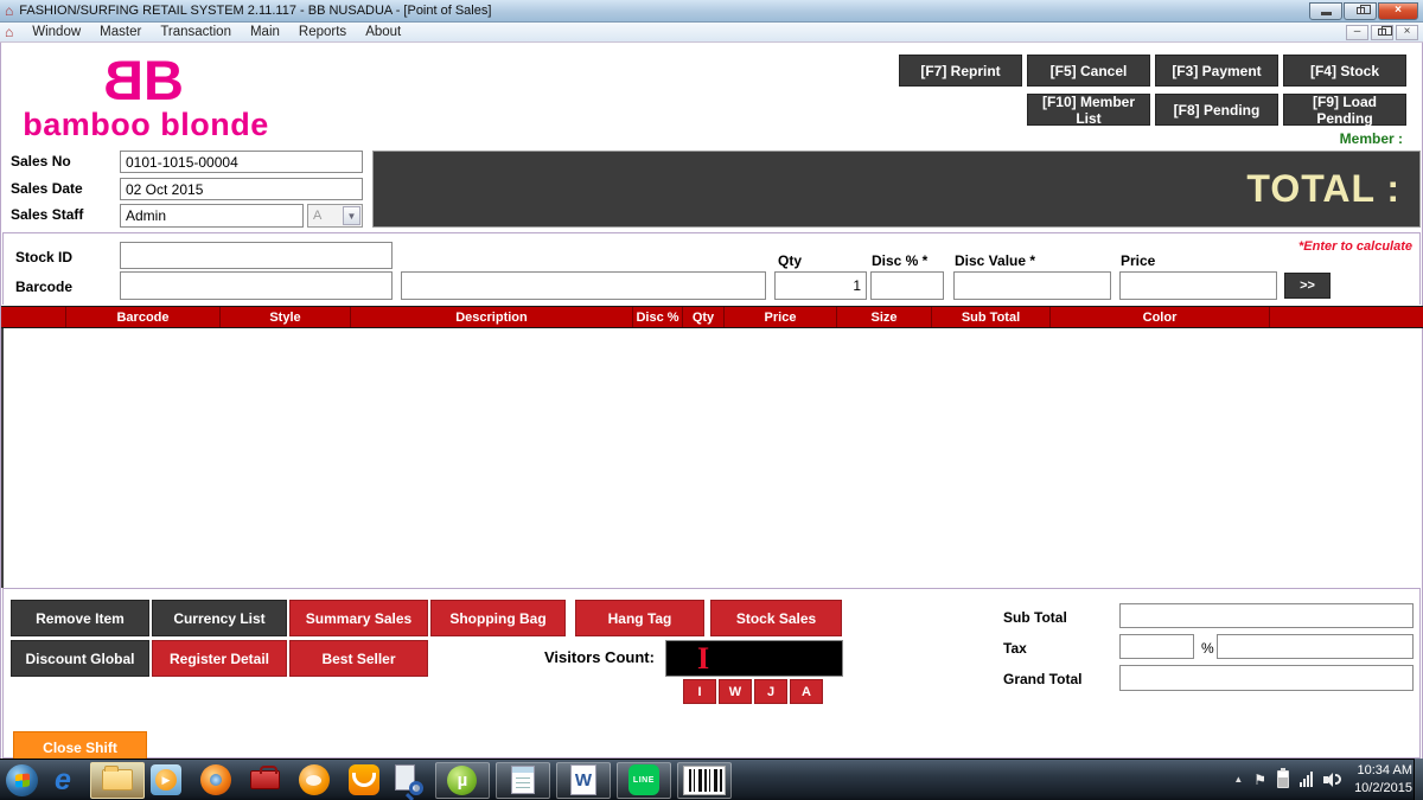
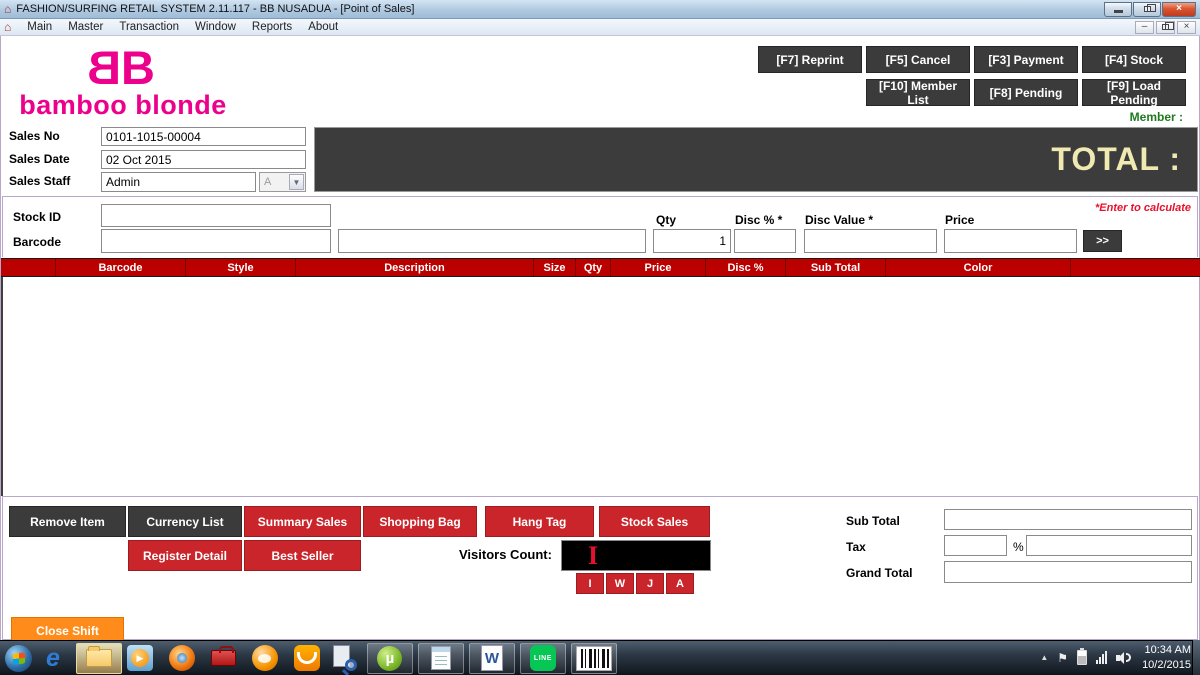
  ⌂
  FASHION/SURFING RETAIL SYSTEM 2.11.117 - BB NUSADUA - [Point of Sales]
  ×
  ⌂
- Window
+ Main
  Master
  Transaction
- Main
+ Window
  Reports
  About
  –
  ×
  bamboo blonde
  [F7] Reprint
  [F5] Cancel
  [F3] Payment
  [F4] Stock
  [F10] Member List
  [F8] Pending
  [F9] Load Pending
  Member :
  Sales No
  0101-1015-00004
  Sales Date
  02 Oct 2015
  Sales Staff
  Admin
  A
  ▼
  TOTAL :
  Stock ID
  Barcode
  Qty
  1
  Disc % *
  Disc Value *
  Price
  >>
  *Enter to calculate
  Barcode
  Style
  Description
- Disc %
+ Size
  Qty
  Price
- Size
+ Disc %
  Sub Total
  Color
  Remove Item
  Currency List
  Summary Sales
  Shopping Bag
  Hang Tag
  Stock Sales
- Discount Global
  Register Detail
  Best Seller
  Visitors Count:
  I
  I
  W
  J
  A
  Sub Total
  Tax
  %
  Grand Total
  Close Shift
  e
  ▶
  µ
  W
  ▲
  ⚑
  10:34 AM
  10/2/2015
